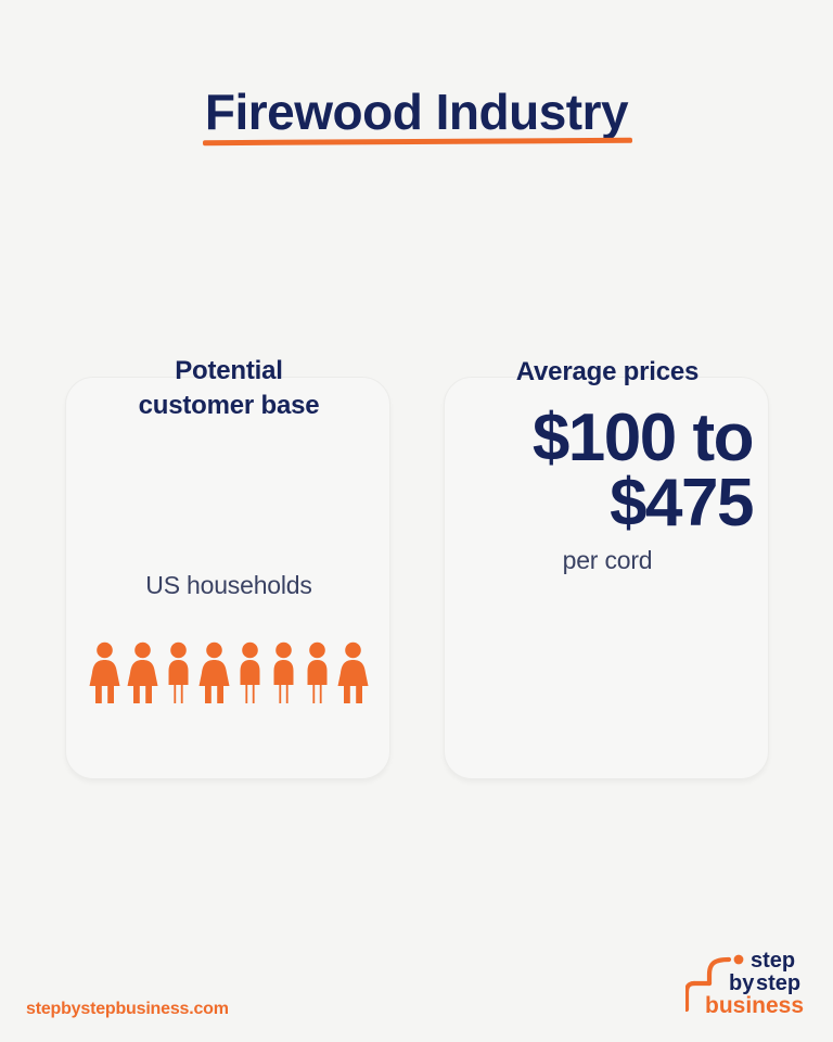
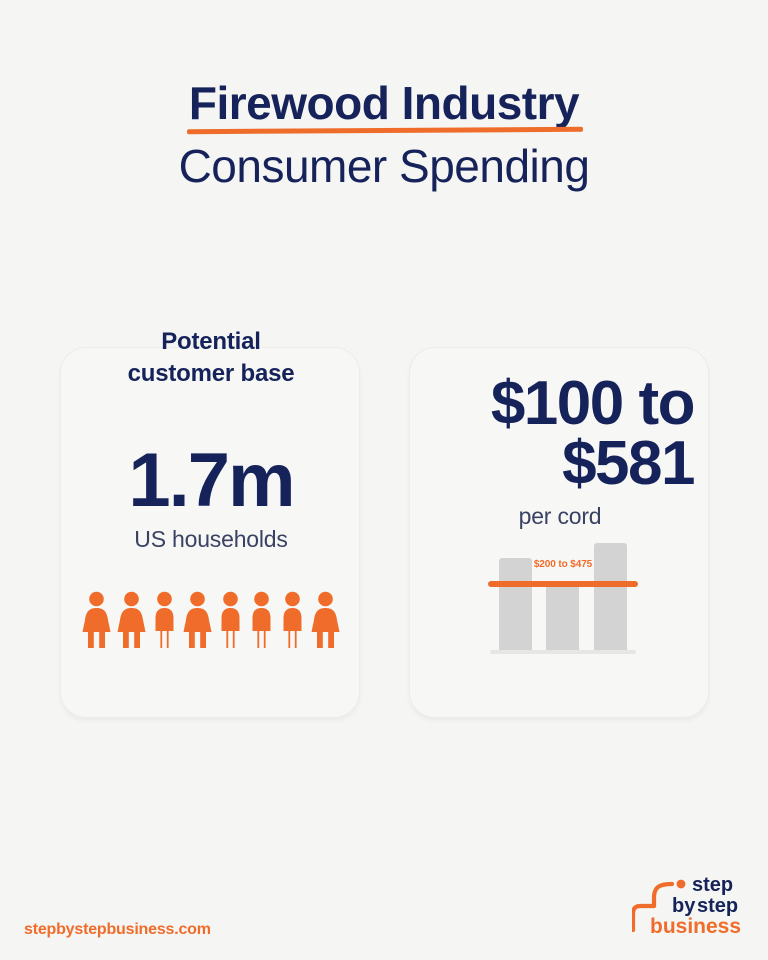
  Firewood Industry
+ Consumer Spending
  Potential
  customer base
+ 1.7m
  US households
- Average prices
  $100 to
- $475
+ $581
  per cord
+ $200 to $475
  stepbystepbusiness.com
  step
  by
  step
  business
